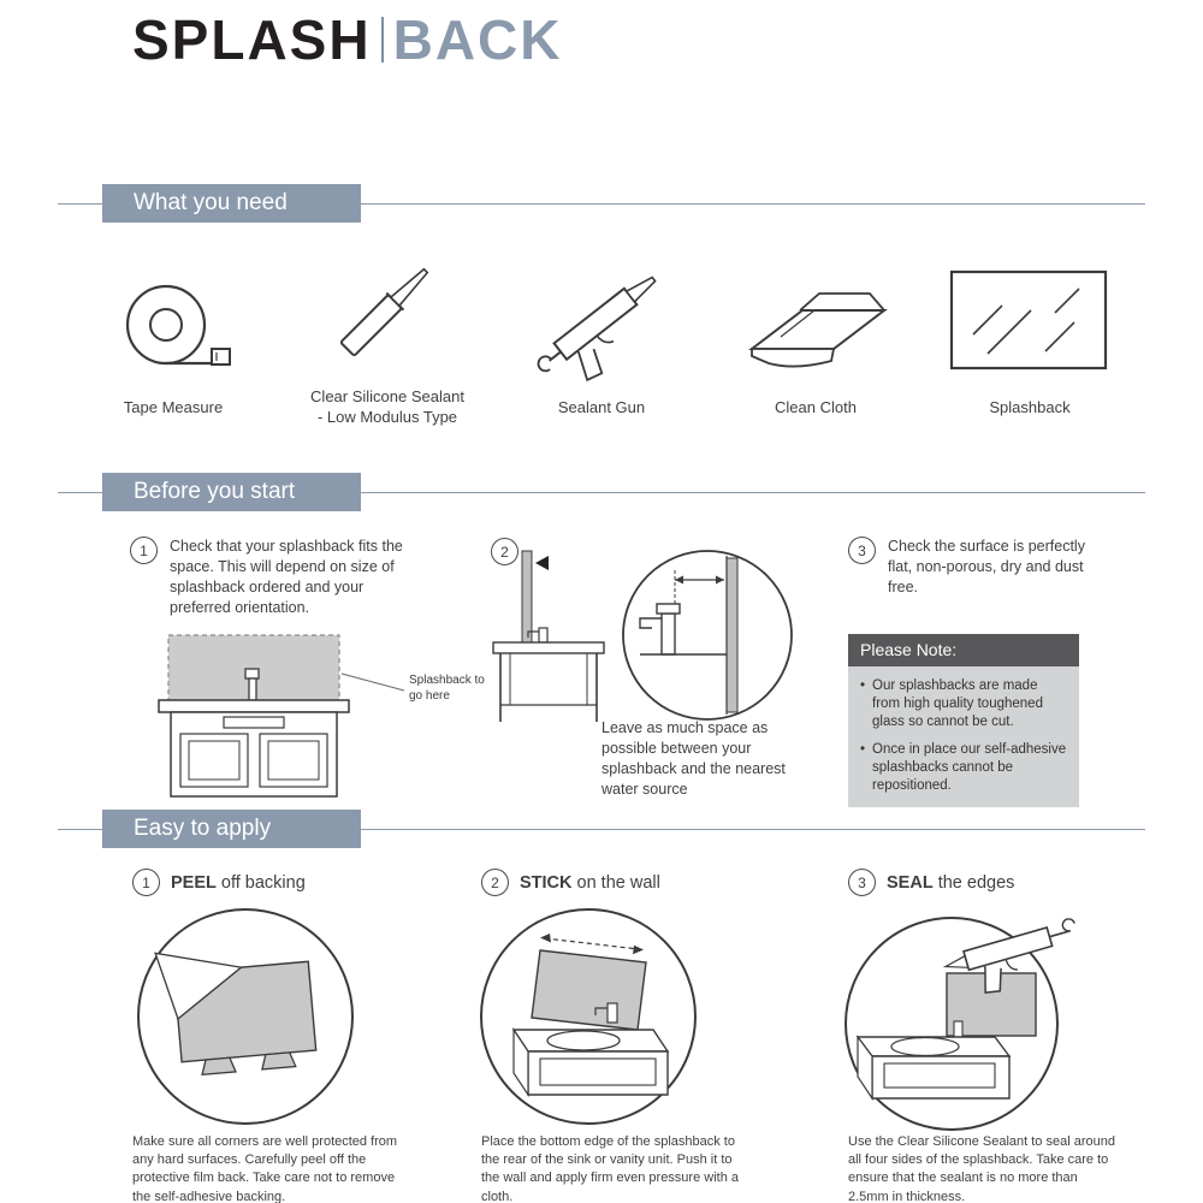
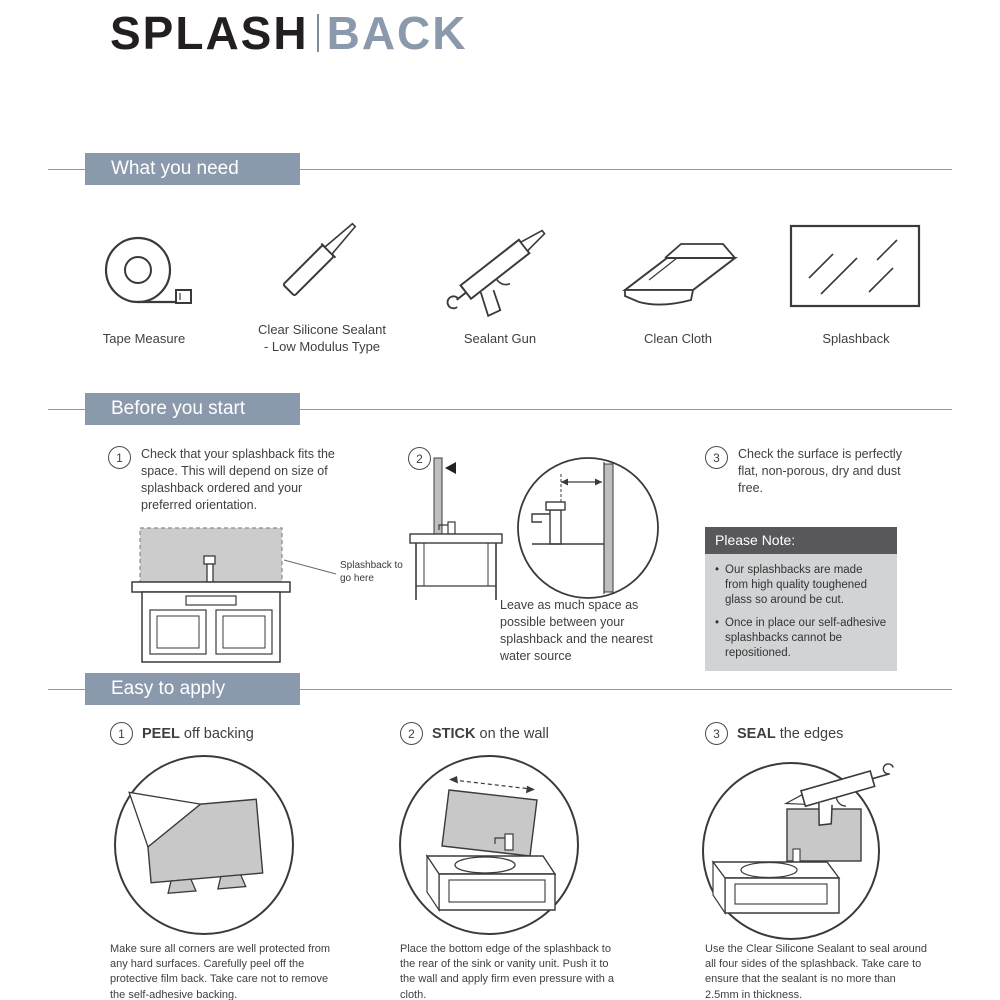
  SPLASH BACK
  What you need
  Tape Measure
  Clear Silicone Sealant
  - Low Modulus Type
  Sealant Gun
  Clean Cloth
  Splashback
  Before you start
  1
  Check that your splashback fits the space. This will depend on size of splashback ordered and your preferred orientation.
  Splashback to go here
  2
  Leave as much space as possible between your splashback and the nearest water source
  3
  Check the surface is perfectly flat, non-porous, dry and dust free.
  Please Note:
  •
- Our splashbacks are made from high quality toughened glass so cannot be cut.
+ Our splashbacks are made from high quality toughened glass so around be cut.
  •
  Once in place our self-adhesive splashbacks cannot be repositioned.
  Easy to apply
  1
  PEEL off backing
  2
  STICK on the wall
  3
  SEAL the edges
  Make sure all corners are well protected from any hard surfaces. Carefully peel off the protective film back. Take care not to remove the self-adhesive backing.
  Place the bottom edge of the splashback to the rear of the sink or vanity unit. Push it to the wall and apply firm even pressure with a cloth.
  Use the Clear Silicone Sealant to seal around all four sides of the splashback. Take care to ensure that the sealant is no more than 2.5mm in thickness.
